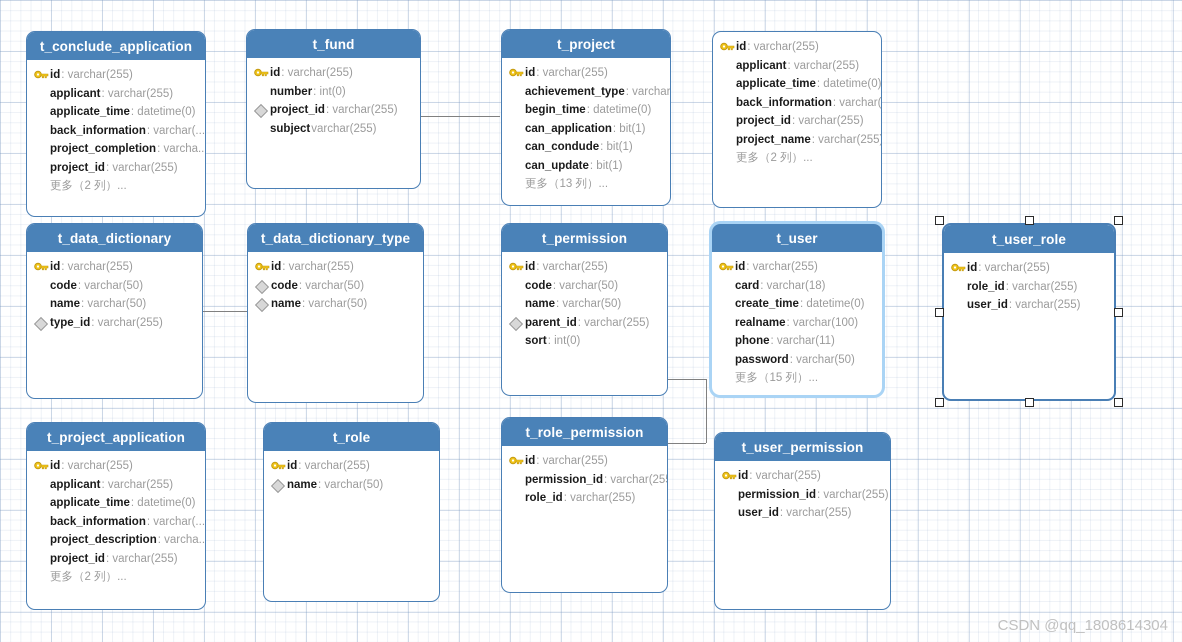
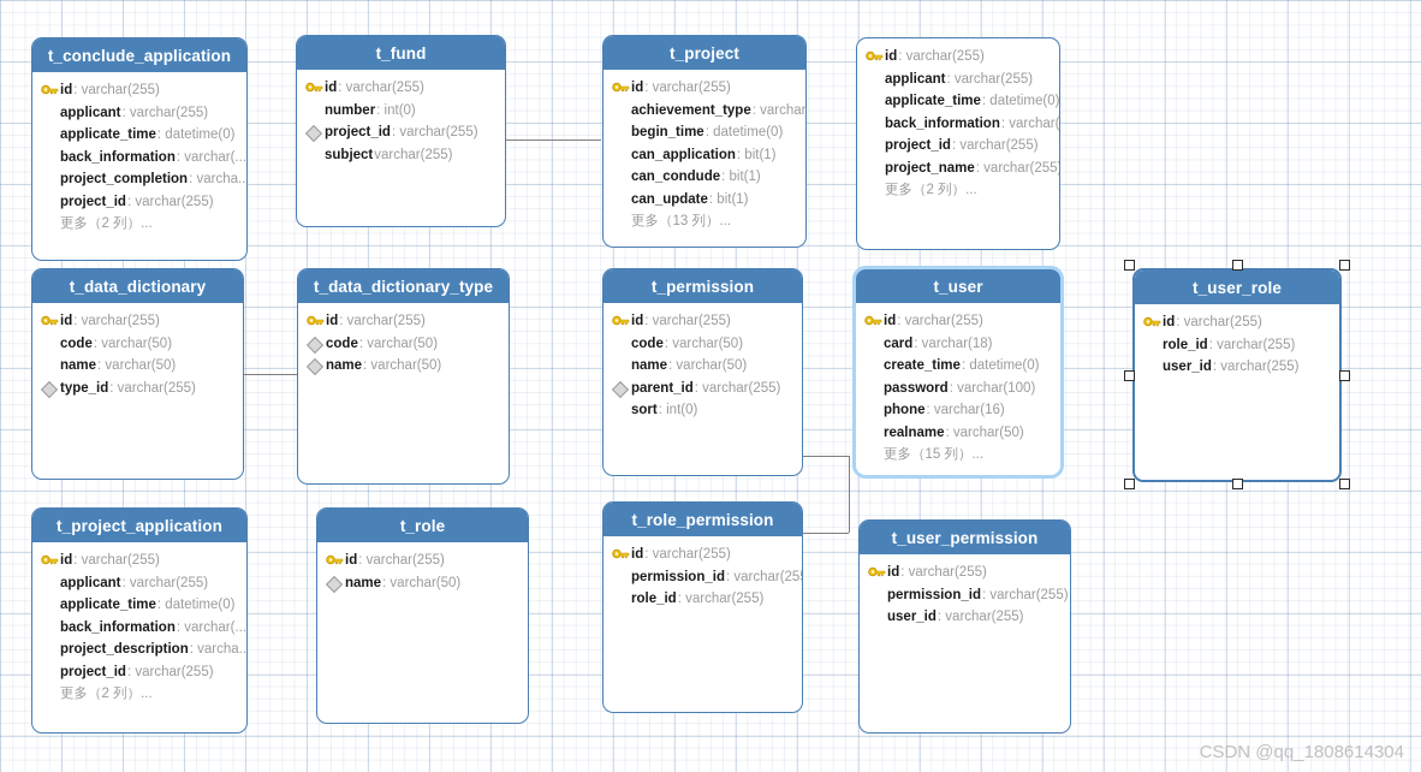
  t_conclude_application
  id
  : varchar(255)
  applicant
  : varchar(255)
  applicate_time
  : datetime(0)
  back_information
  : varchar(...
  project_completion
  : varcha..
  project_id
  : varchar(255)
  更多（2 列）...
  t_fund
  id
  : varchar(255)
  number
  : int(0)
  project_id
  : varchar(255)
  subject
  varchar(255)
  t_project
  id
  : varchar(255)
  achievement_type
  : varchar
  begin_time
  : datetime(0)
  can_application
  : bit(1)
  can_condude
  : bit(1)
  can_update
  : bit(1)
  更多（13 列）...
  id
  : varchar(255)
  applicant
  : varchar(255)
  applicate_time
  : datetime(0)
  back_information
  : varchar(
  project_id
  : varchar(255)
  project_name
  : varchar(255
  更多（2 列）...
  t_data_dictionary
  id
  : varchar(255)
  code
  : varchar(50)
  name
  : varchar(50)
  type_id
  : varchar(255)
  t_data_dictionary_type
  id
  : varchar(255)
  code
  : varchar(50)
  name
  : varchar(50)
  t_permission
  id
  : varchar(255)
  code
  : varchar(50)
  name
  : varchar(50)
  parent_id
  : varchar(255)
  sort
  : int(0)
  t_user
  id
  : varchar(255)
  card
  : varchar(18)
  create_time
  : datetime(0)
- realname
+ password
  : varchar(100)
  phone
- : varchar(11)
+ : varchar(16)
- password
+ realname
  : varchar(50)
  更多（15 列）...
  t_user_role
  id
  : varchar(255)
  role_id
  : varchar(255)
  user_id
  : varchar(255)
  t_project_application
  id
  : varchar(255)
  applicant
  : varchar(255)
  applicate_time
  : datetime(0)
  back_information
  : varchar(...
  project_description
  : varcha..
  project_id
  : varchar(255)
  更多（2 列）...
  t_role
  id
  : varchar(255)
  name
  : varchar(50)
  t_role_permission
  id
  : varchar(255)
  permission_id
  : varchar(25
  role_id
  : varchar(255)
  t_user_permission
  id
  : varchar(255)
  permission_id
  : varchar(255)
  user_id
  : varchar(255)
  CSDN @qq_1808614304
